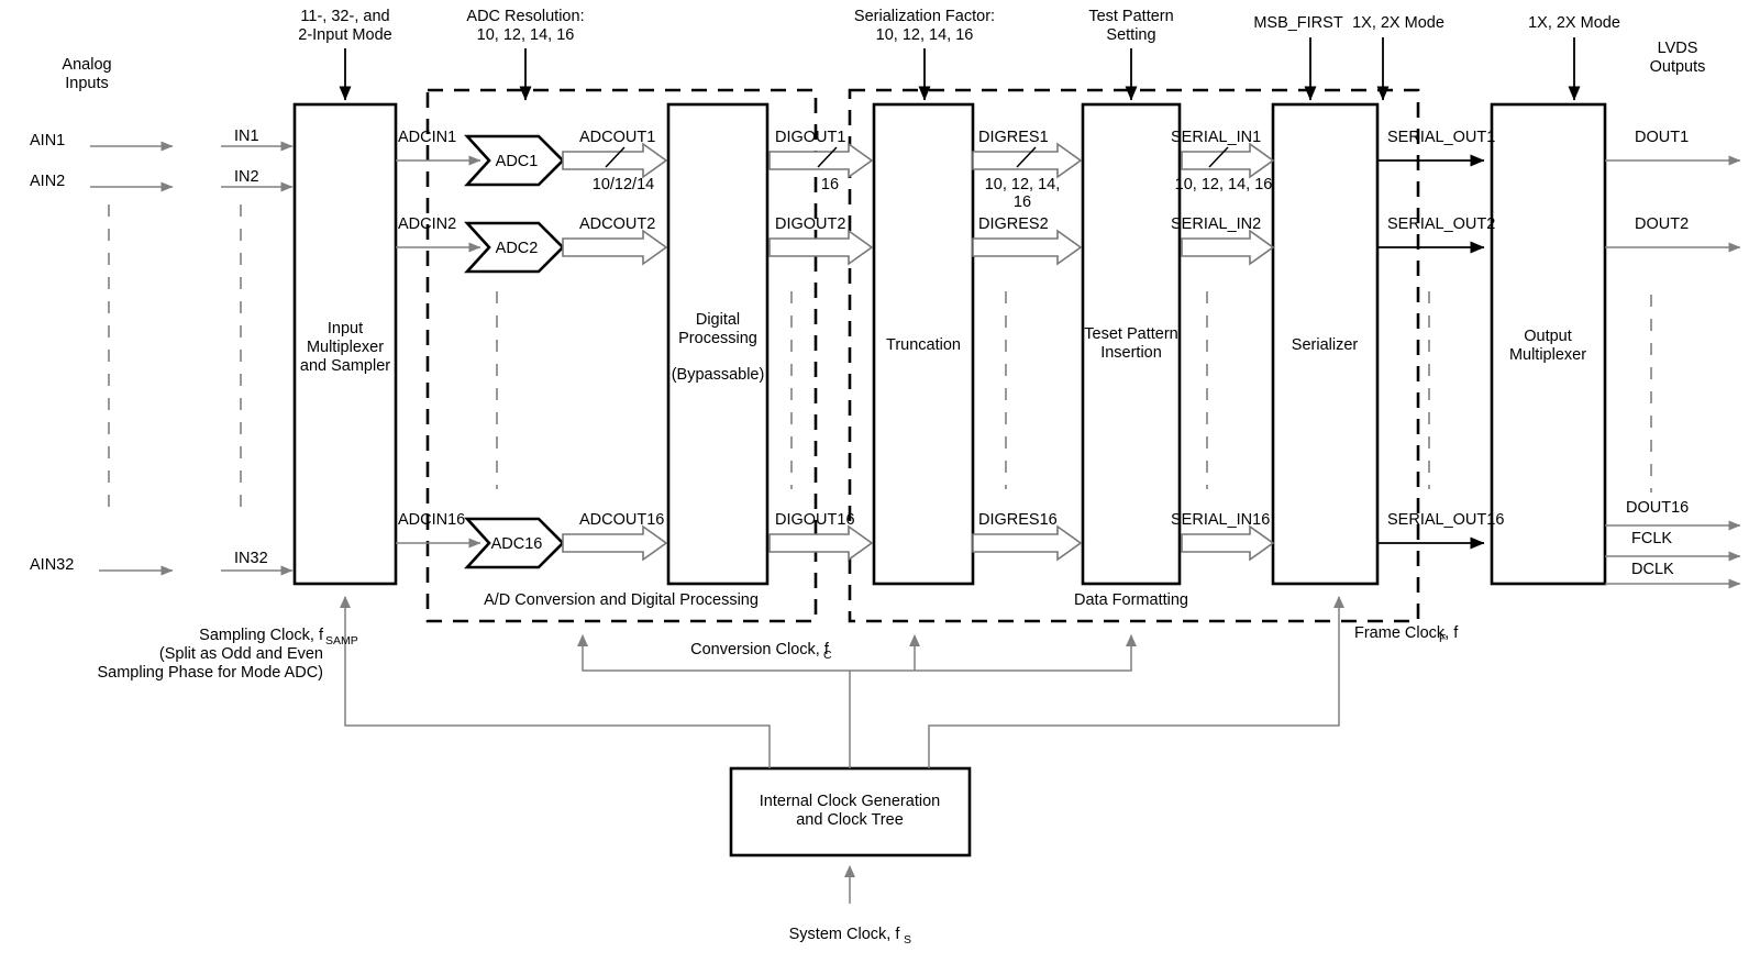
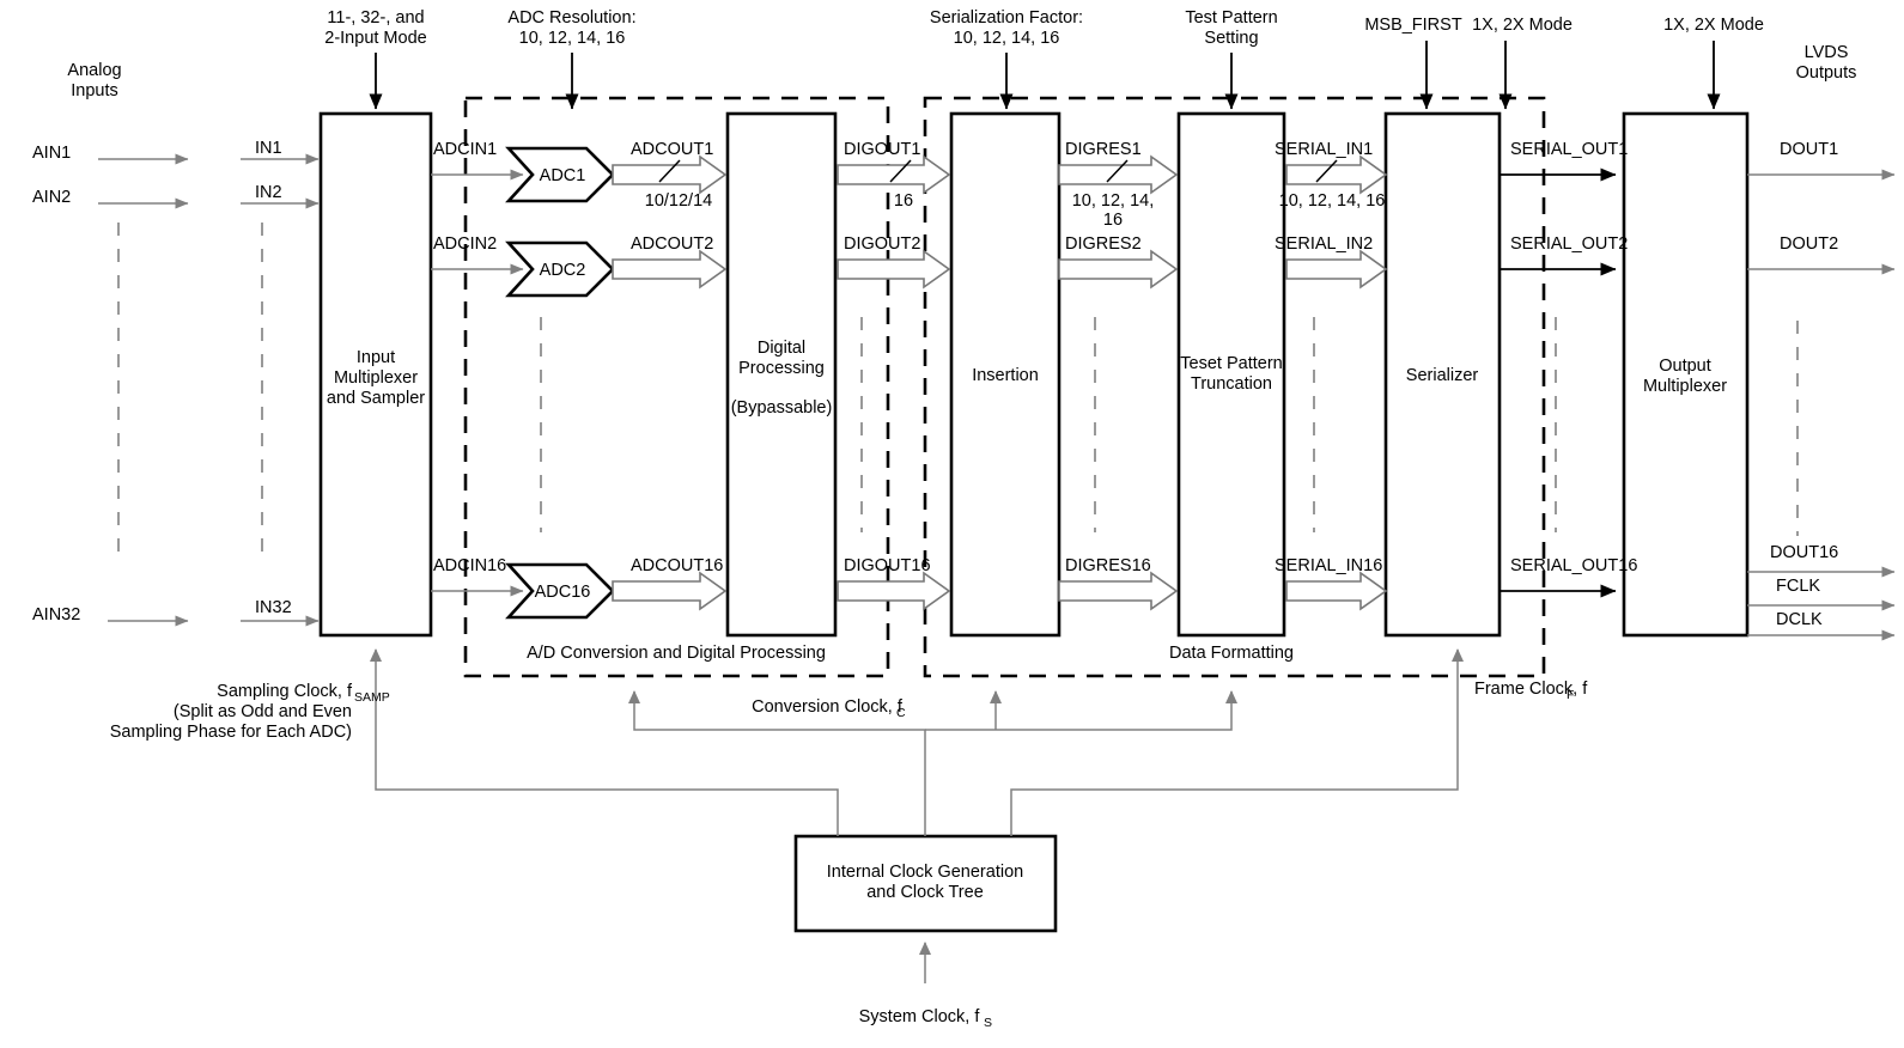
  Analog
  Inputs
  11-, 32-, and
  2-Input Mode
  ADC Resolution:
  10, 12, 14, 16
  Serialization Factor:
  10, 12, 14, 16
  Test Pattern
  Setting
  MSB_FIRST
  1X, 2X Mode
  1X, 2X Mode
  LVDS
  Outputs
  A/D Conversion and Digital Processing
  Data Formatting
  Input
  Multiplexer
  and Sampler
  Digital
  Processing
  (Bypassable)
- Truncation
+ Insertion
  Teset Pattern
- Insertion
+ Truncation
  Serializer
  Output
  Multiplexer
  Internal Clock Generation
  and Clock Tree
  ADC1
  ADC2
  ADC16
  AIN1
  AIN2
  AIN32
  IN1
  IN2
  IN32
  ADCIN1
  ADCIN2
  ADCIN16
  ADCOUT1
  10/12/14
  ADCOUT2
  ADCOUT16
  DIGOUT1
  16
  DIGOUT2
  DIGOUT16
  DIGRES1
  10, 12, 14,
  16
  DIGRES2
  DIGRES16
  SERIAL_IN1
  10, 12, 14, 16
  SERIAL_IN2
  SERIAL_IN16
  SERIAL_OUT1
  SERIAL_OUT2
  SERIAL_OUT16
  DOUT1
  DOUT2
  DOUT16
  FCLK
  DCLK
  Sampling Clock, f
  SAMP
  (Split as Odd and Even
- Sampling Phase for Mode ADC)
+ Sampling Phase for Each ADC)
  Conversion Clock, f
  C
  Frame Clock, f
  F
  System Clock, f
  S
